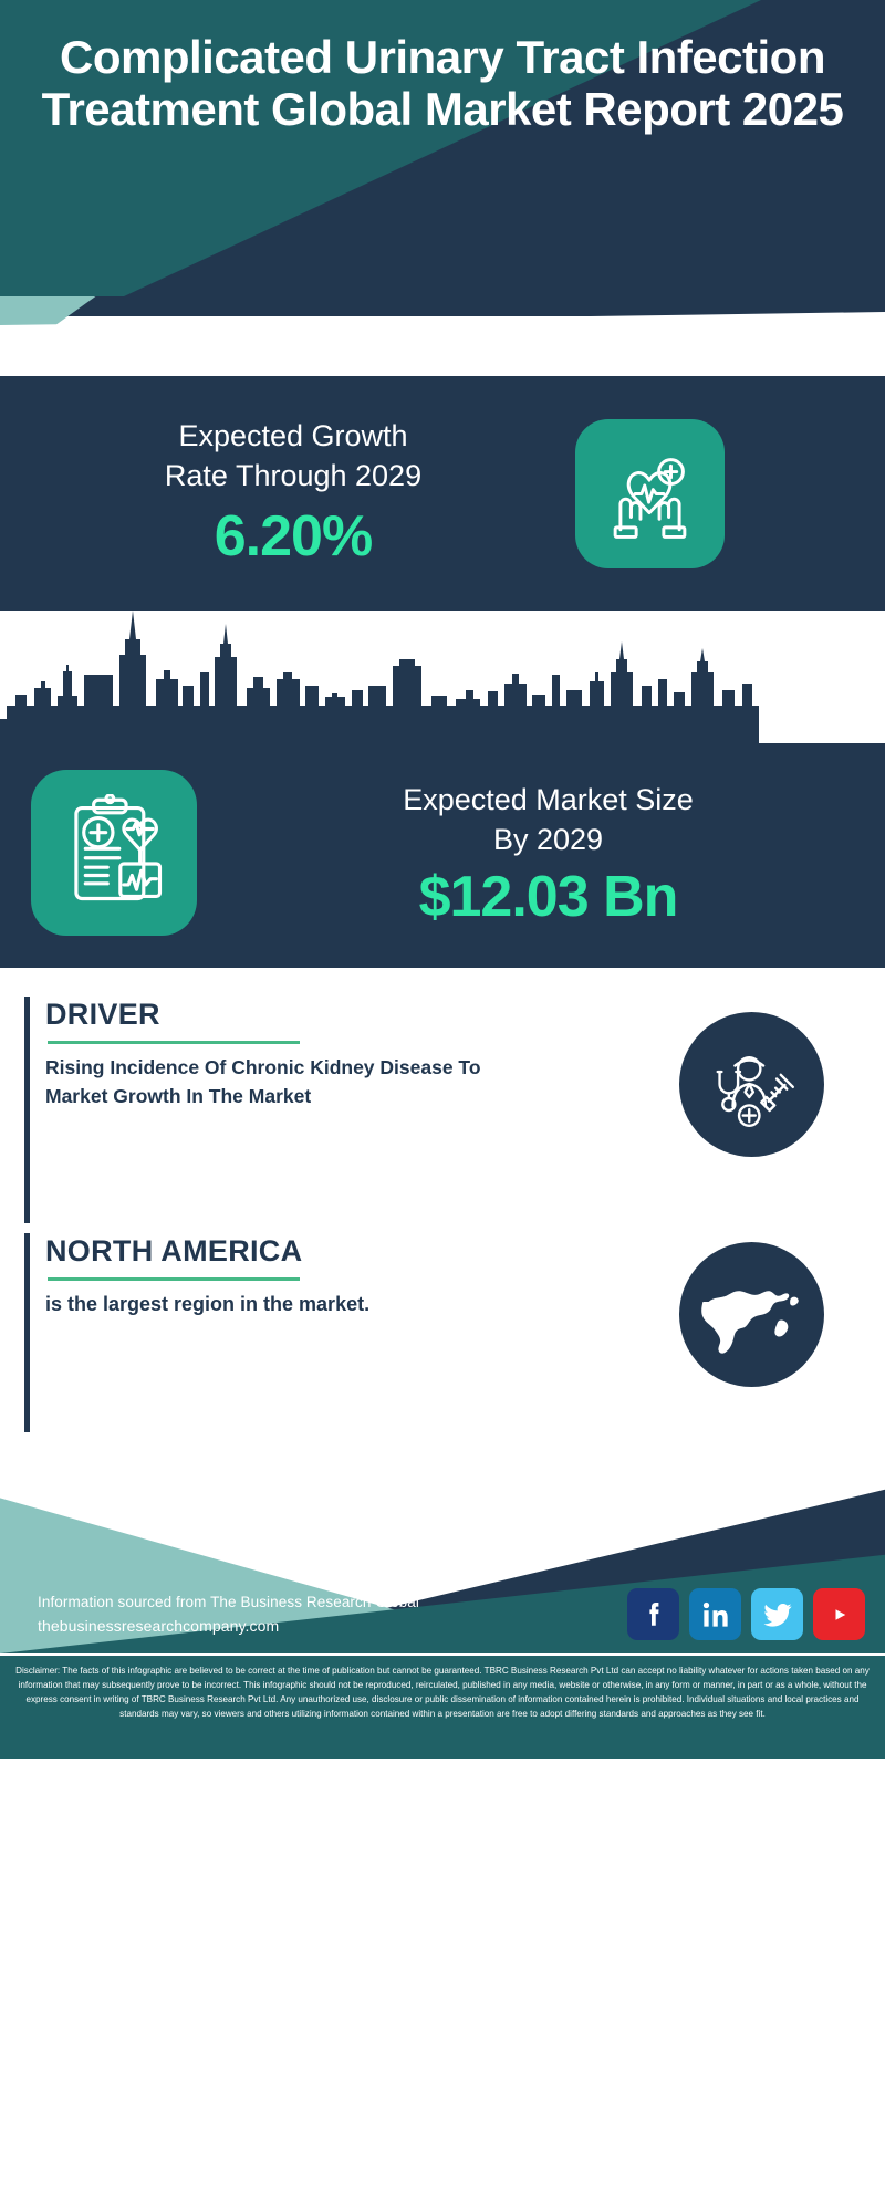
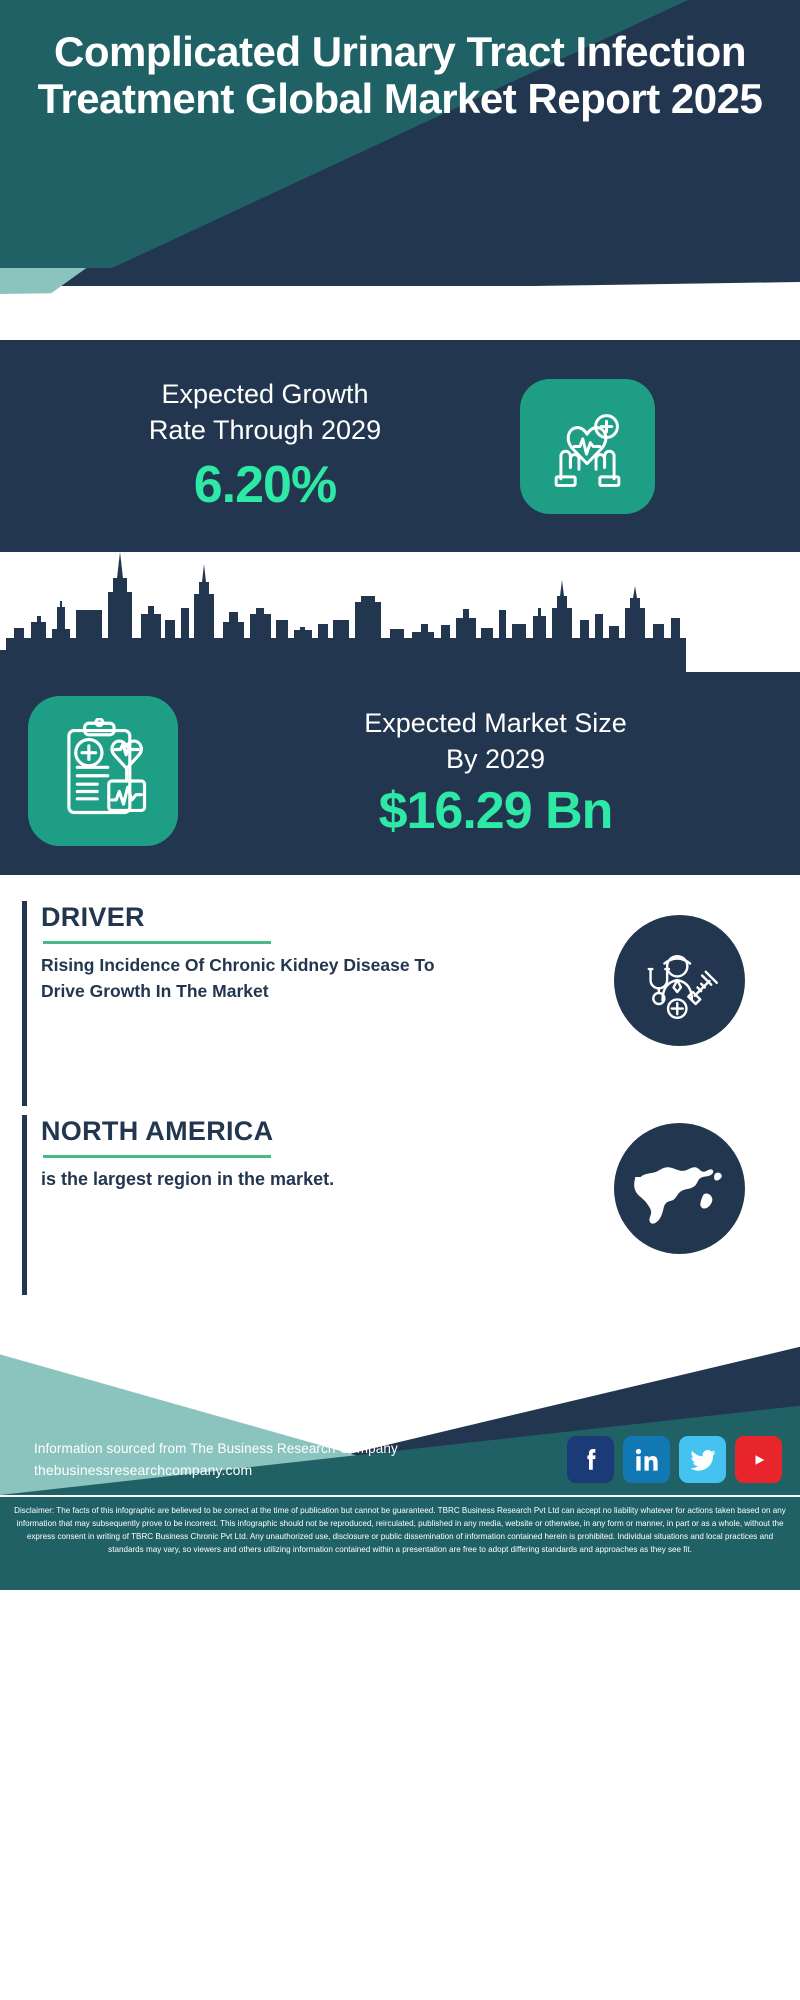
  Complicated Urinary Tract Infection Treatment Global Market Report 2025
  Expected Growth
  Rate Through 2029
  6.20%
  Expected Market Size
  By 2029
- $12.03 Bn
+ $16.29 Bn
  DRIVER
- Rising Incidence Of Chronic Kidney Disease To Market Growth In The Market
+ Rising Incidence Of Chronic Kidney Disease To Drive Growth In The Market
  NORTH AMERICA
  is the largest region in the market.
- Information sourced from The Business Research Global
+ Information sourced from The Business Research Company
  thebusinessresearchcompany.com
- Disclaimer: The facts of this infographic are believed to be correct at the time of publication but cannot be guaranteed. TBRC Business Research Pvt Ltd can accept no liability whatever for actions taken based on any information that may subsequently prove to be incorrect. This infographic should not be reproduced, reirculated, published in any media, website or otherwise, in any form or manner, in part or as a whole, without the express consent in writing of TBRC Business Research Pvt Ltd. Any unauthorized use, disclosure or public dissemination of information contained herein is prohibited. Individual situations and local practices and standards may vary, so viewers and others utilizing information contained within a presentation are free to adopt differing standards and approaches as they see fit.
+ Disclaimer: The facts of this infographic are believed to be correct at the time of publication but cannot be guaranteed. TBRC Business Research Pvt Ltd can accept no liability whatever for actions taken based on any information that may subsequently prove to be incorrect. This infographic should not be reproduced, reirculated, published in any media, website or otherwise, in any form or manner, in part or as a whole, without the express consent in writing of TBRC Business Chronic Pvt Ltd. Any unauthorized use, disclosure or public dissemination of information contained herein is prohibited. Individual situations and local practices and standards may vary, so viewers and others utilizing information contained within a presentation are free to adopt differing standards and approaches as they see fit.
